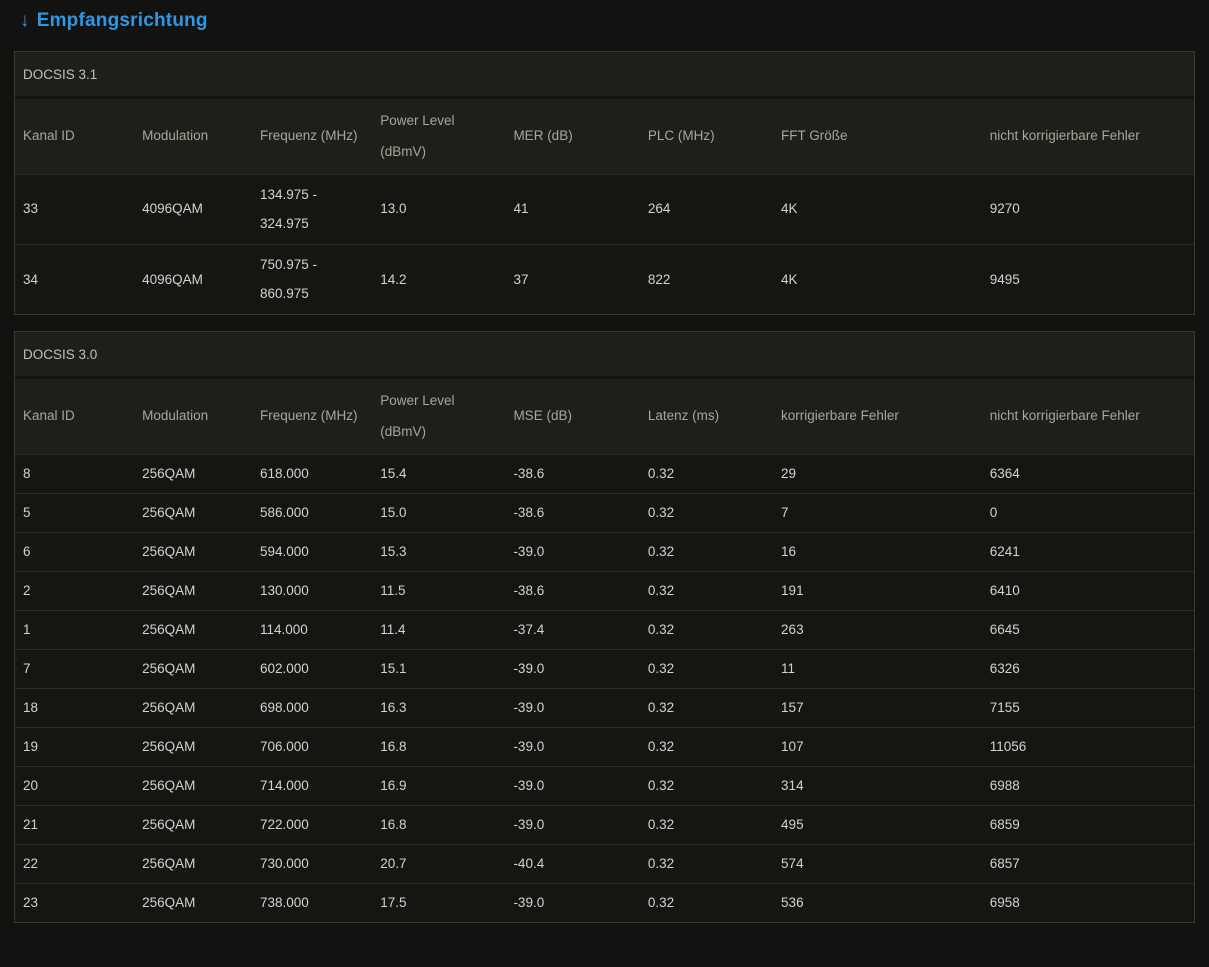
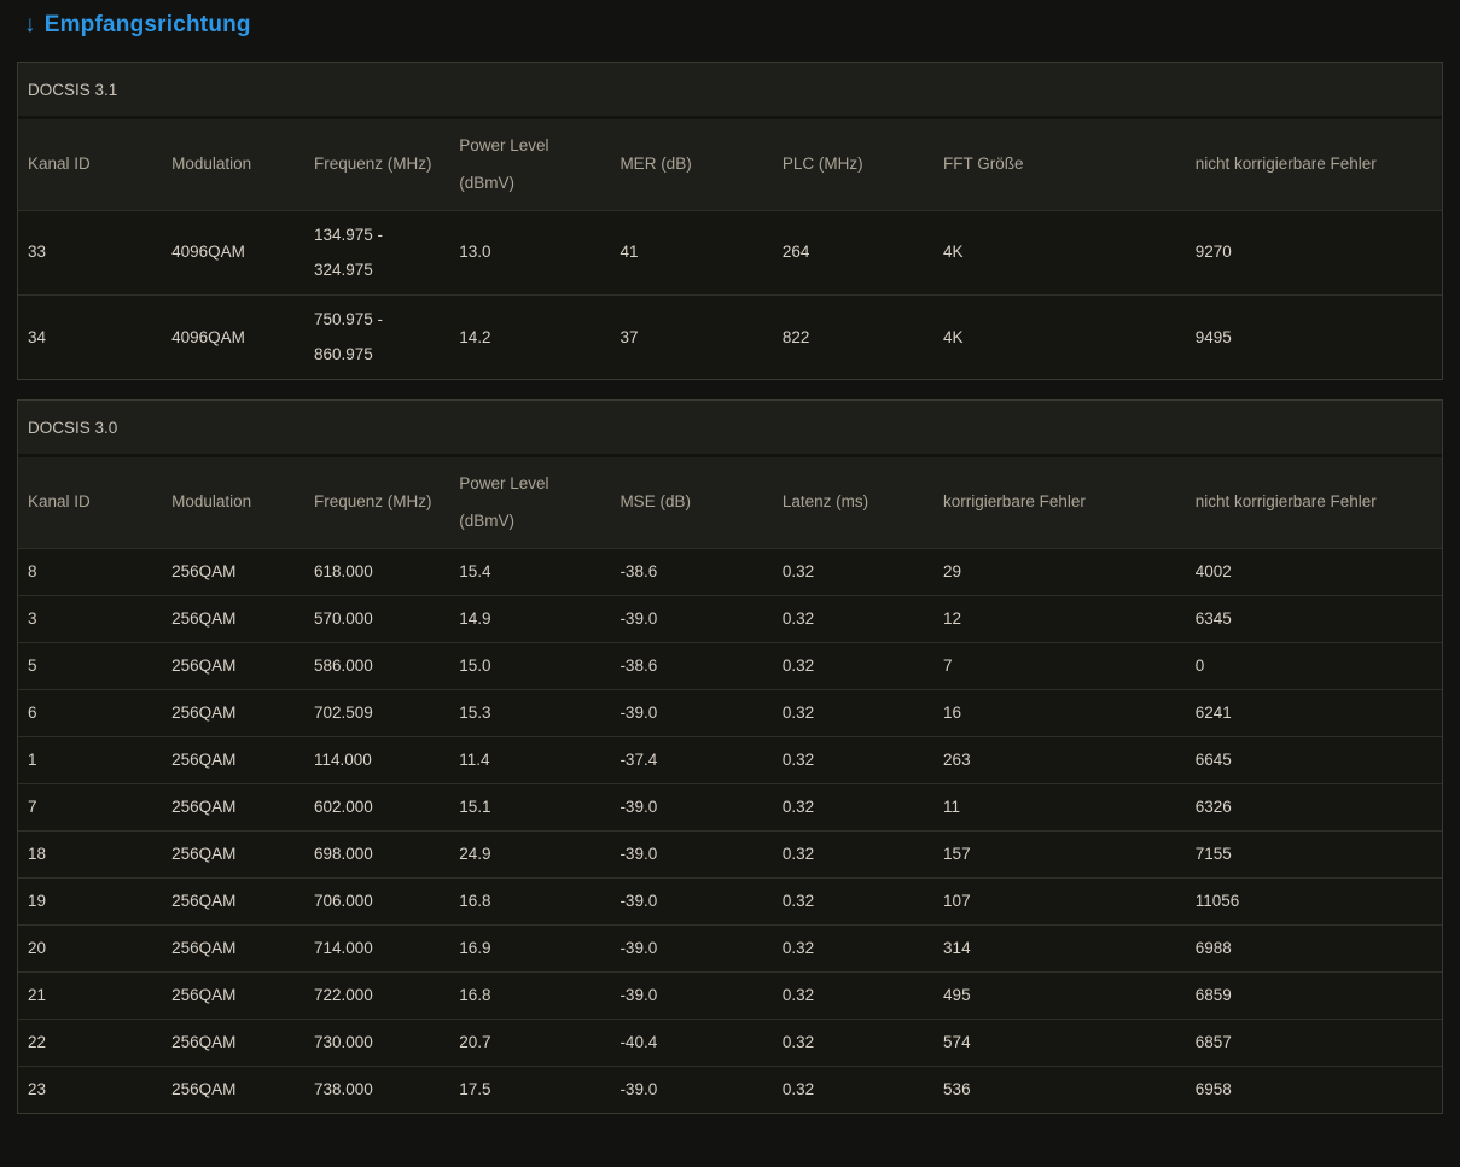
  ↓ Empfangsrichtung
  DOCSIS 3.1
  Kanal ID	Modulation	Frequenz (MHz)	Power Level (dBmV)	MER (dB)	PLC (MHz)	FFT Größe	nicht korrigierbare Fehler
  33	4096QAM	134.975 - 324.975	13.0	41	264	4K	9270
  34	4096QAM	750.975 - 860.975	14.2	37	822	4K	9495
  DOCSIS 3.0
  Kanal ID	Modulation	Frequenz (MHz)	Power Level (dBmV)	MSE (dB)	Latenz (ms)	korrigierbare Fehler	nicht korrigierbare Fehler
- 8	256QAM	618.000	15.4	-38.6	0.32	29	6364
+ 8	256QAM	618.000	15.4	-38.6	0.32	29	4002
+ 3	256QAM	570.000	14.9	-39.0	0.32	12	6345
  5	256QAM	586.000	15.0	-38.6	0.32	7	0
- 6	256QAM	594.000	15.3	-39.0	0.32	16	6241
+ 6	256QAM	702.509	15.3	-39.0	0.32	16	6241
- 2	256QAM	130.000	11.5	-38.6	0.32	191	6410
  1	256QAM	114.000	11.4	-37.4	0.32	263	6645
  7	256QAM	602.000	15.1	-39.0	0.32	11	6326
- 18	256QAM	698.000	16.3	-39.0	0.32	157	7155
+ 18	256QAM	698.000	24.9	-39.0	0.32	157	7155
  19	256QAM	706.000	16.8	-39.0	0.32	107	11056
  20	256QAM	714.000	16.9	-39.0	0.32	314	6988
  21	256QAM	722.000	16.8	-39.0	0.32	495	6859
  22	256QAM	730.000	20.7	-40.4	0.32	574	6857
  23	256QAM	738.000	17.5	-39.0	0.32	536	6958
